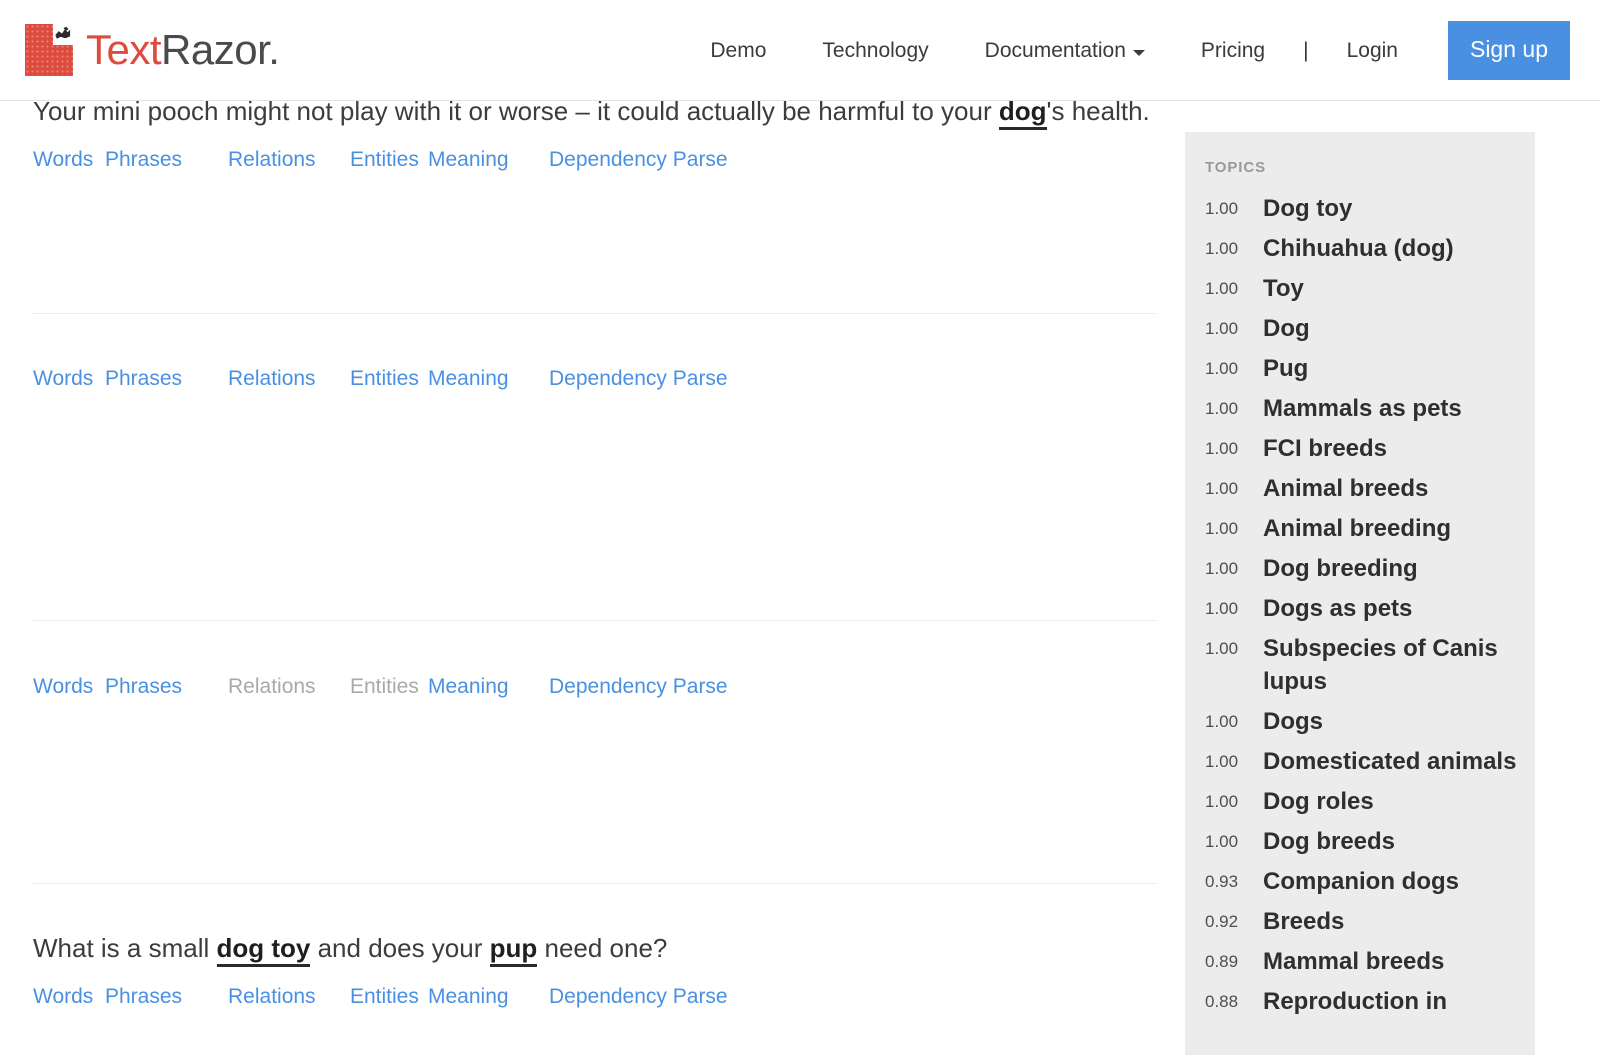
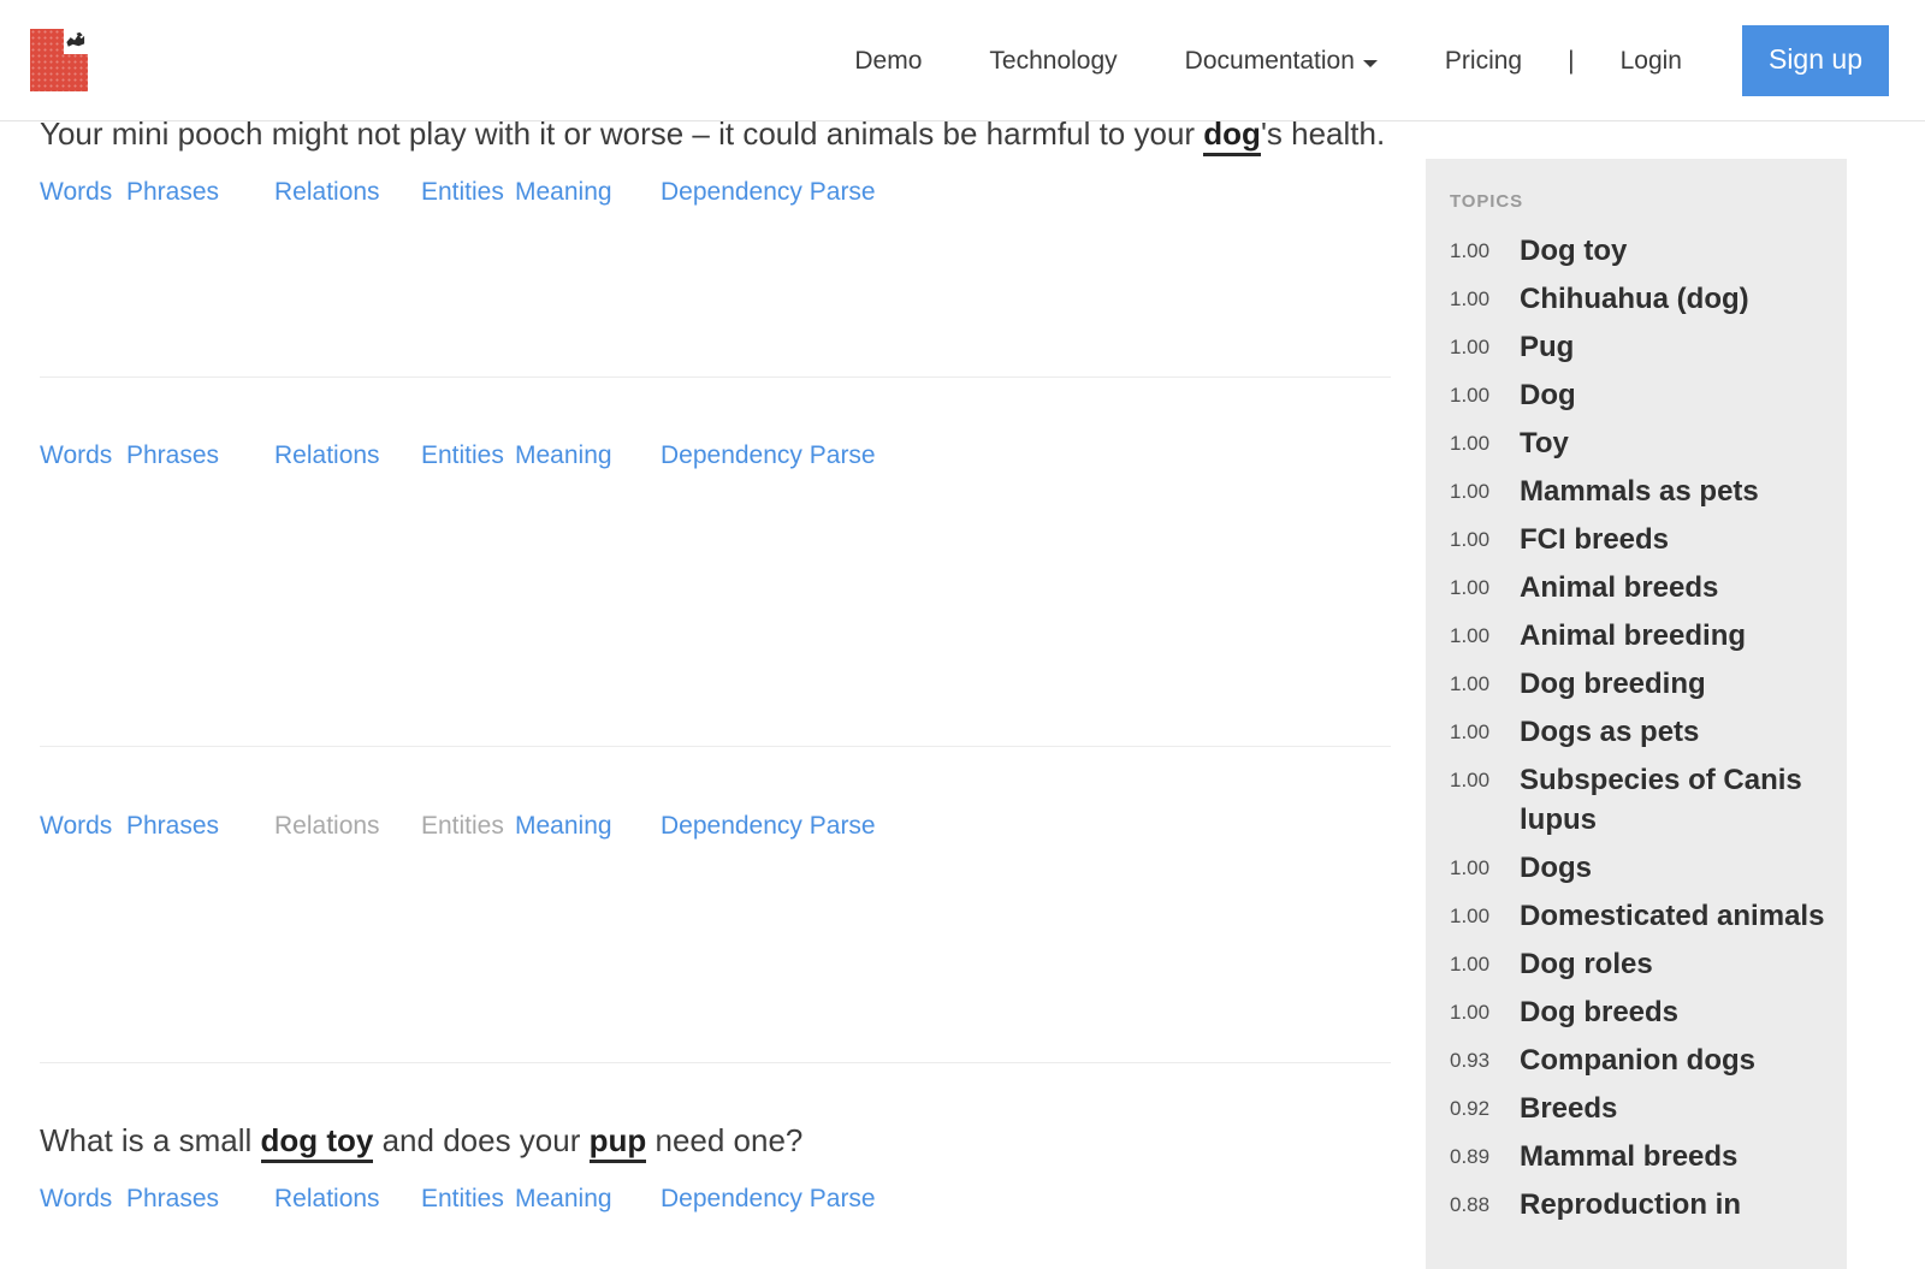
- Your mini pooch might not play with it or worse – it could actually be harmful to your dog's health.
+ Your mini pooch might not play with it or worse – it could animals be harmful to your dog's health.
  Words
  Phrases
  Relations
  Entities
  Meaning
  Dependency Parse
  Words
  Phrases
  Relations
  Entities
  Meaning
  Dependency Parse
  Words
  Phrases
  Relations
  Entities
  Meaning
  Dependency Parse
  What is a small dog toy and does your pup need one?
  Words
  Phrases
  Relations
  Entities
  Meaning
  Dependency Parse
  TOPICS
  1.00
  Dog toy
  1.00
  Chihuahua (dog)
  1.00
- Toy
+ Pug
  1.00
  Dog
  1.00
- Pug
+ Toy
  1.00
  Mammals as pets
  1.00
  FCI breeds
  1.00
  Animal breeds
  1.00
  Animal breeding
  1.00
  Dog breeding
  1.00
  Dogs as pets
  1.00
  Subspecies of Canis lupus
  1.00
  Dogs
  1.00
  Domesticated animals
  1.00
  Dog roles
  1.00
  Dog breeds
  0.93
  Companion dogs
  0.92
  Breeds
  0.89
  Mammal breeds
  0.88
  Reproduction in
- TextRazor.
  Demo
  Technology
  Documentation
  Pricing
  |
  Login
  Sign up
